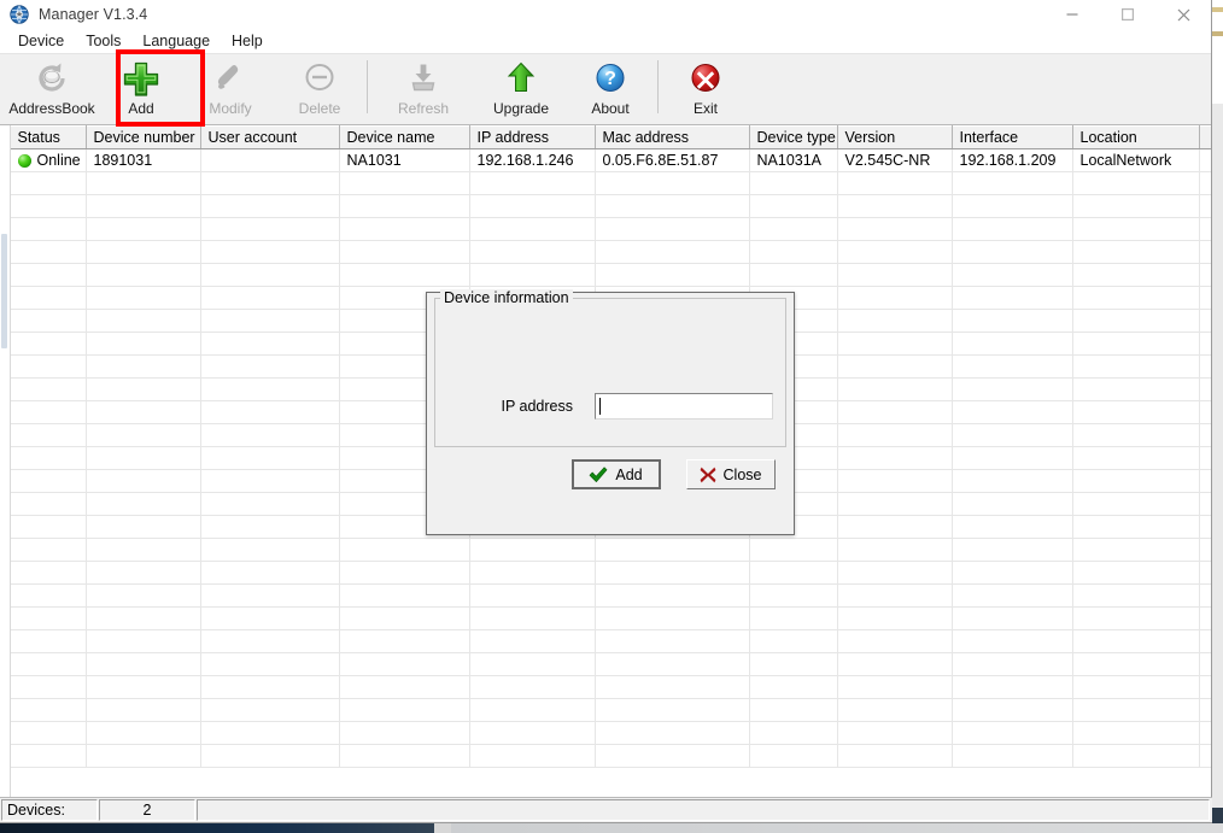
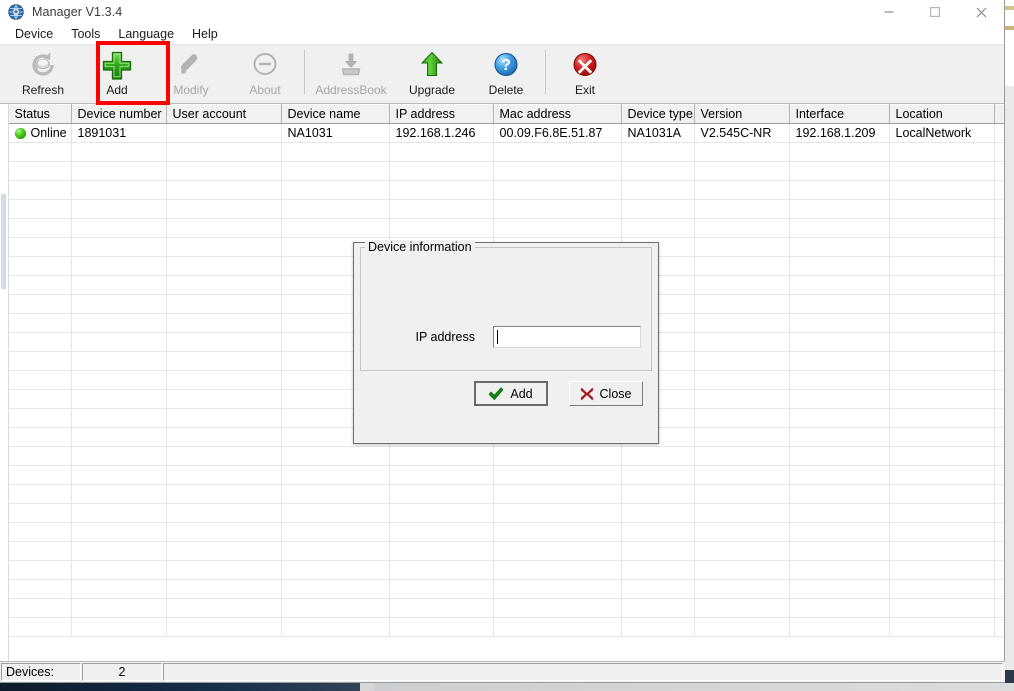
  Manager V1.3.4
  Device
  Tools
  Language
  Help
- AddressBook
+ Refresh
  Add
  Modify
- Delete
+ About
- Refresh
+ AddressBook
  Upgrade
  ?
- About
+ Delete
  Exit
  	Status	Device number	User account	Device name	IP address	Mac address	Device type	Version	Interface	Location
- 	Online	1891031		NA1031	192.168.1.246	0.05.F6.8E.51.87	NA1031A	V2.545C-NR	192.168.1.209	LocalNetwork
+ 	Online	1891031		NA1031	192.168.1.246	00.09.F6.8E.51.87	NA1031A	V2.545C-NR	192.168.1.209	LocalNetwork
  Devices:
  2
  Device information
  IP address
  Add
  Close
